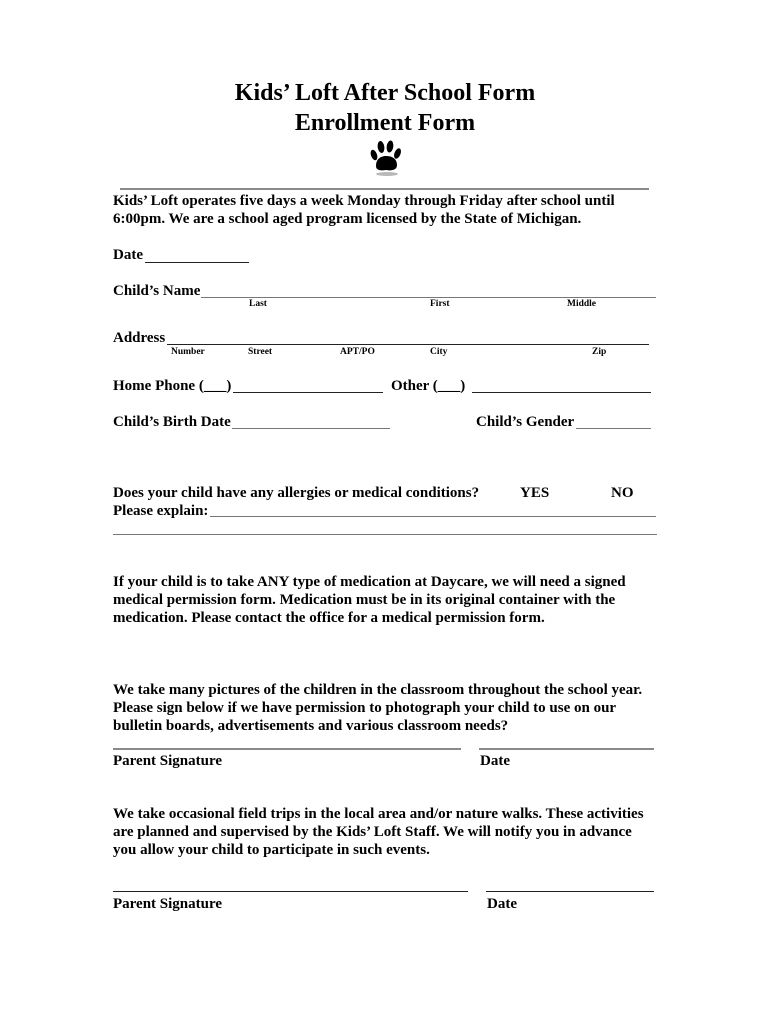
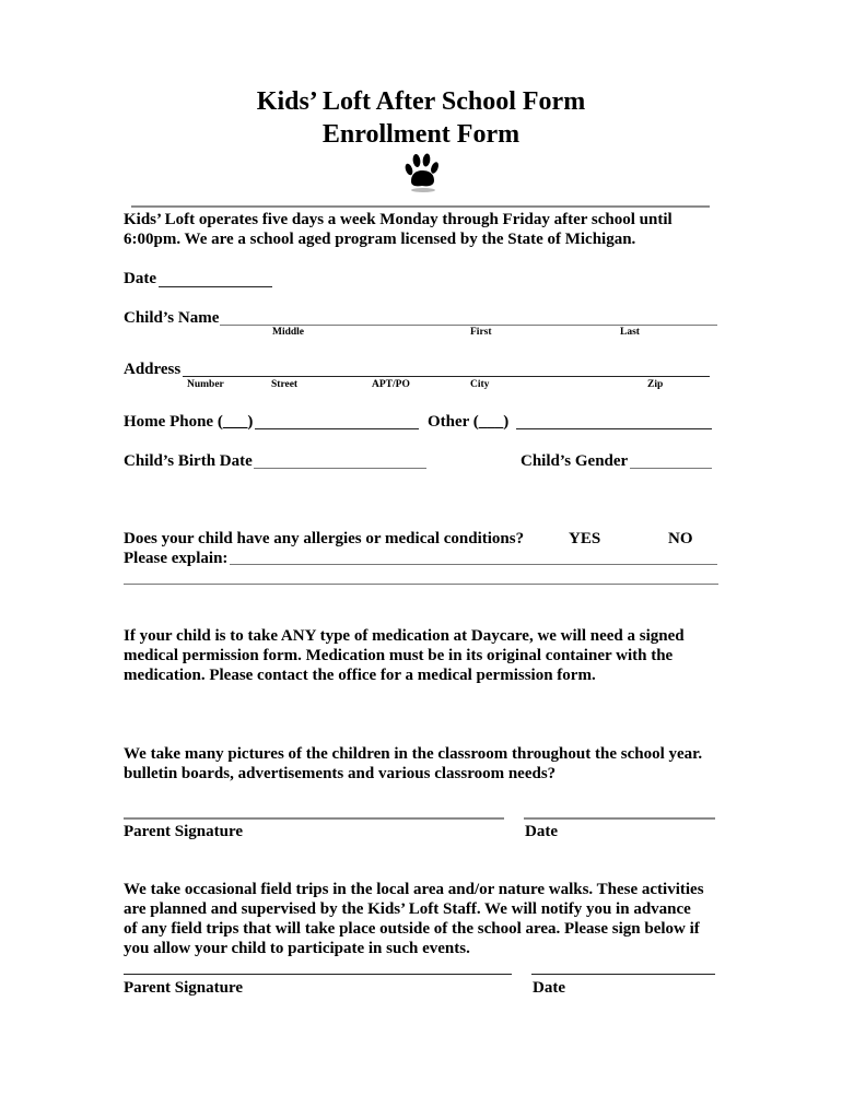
  Kids’ Loft After School Form
  Enrollment Form
  Kids’ Loft operates five days a week Monday through Friday after school until
  6:00pm. We are a school aged program licensed by the State of Michigan.
  Date
  Child’s Name
- Last
+ Middle
  First
- Middle
+ Last
  Address
  Number
  Street
  APT/PO
  City
  Zip
  Home Phone (___)
  Other (___)
  Child’s Birth Date
  Child’s Gender
  Does your child have any allergies or medical conditions?
  YES
  NO
  Please explain:
  If your child is to take ANY type of medication at Daycare, we will need a signed
  medical permission form. Medication must be in its original container with the
  medication. Please contact the office for a medical permission form.
  We take many pictures of the children in the classroom throughout the school year.
- Please sign below if we have permission to photograph your child to use on our
  bulletin boards, advertisements and various classroom needs?
  Parent Signature
  Date
  We take occasional field trips in the local area and/or nature walks. These activities
  are planned and supervised by the Kids’ Loft Staff. We will notify you in advance
+ of any field trips that will take place outside of the school area. Please sign below if
  you allow your child to participate in such events.
  Parent Signature
  Date
